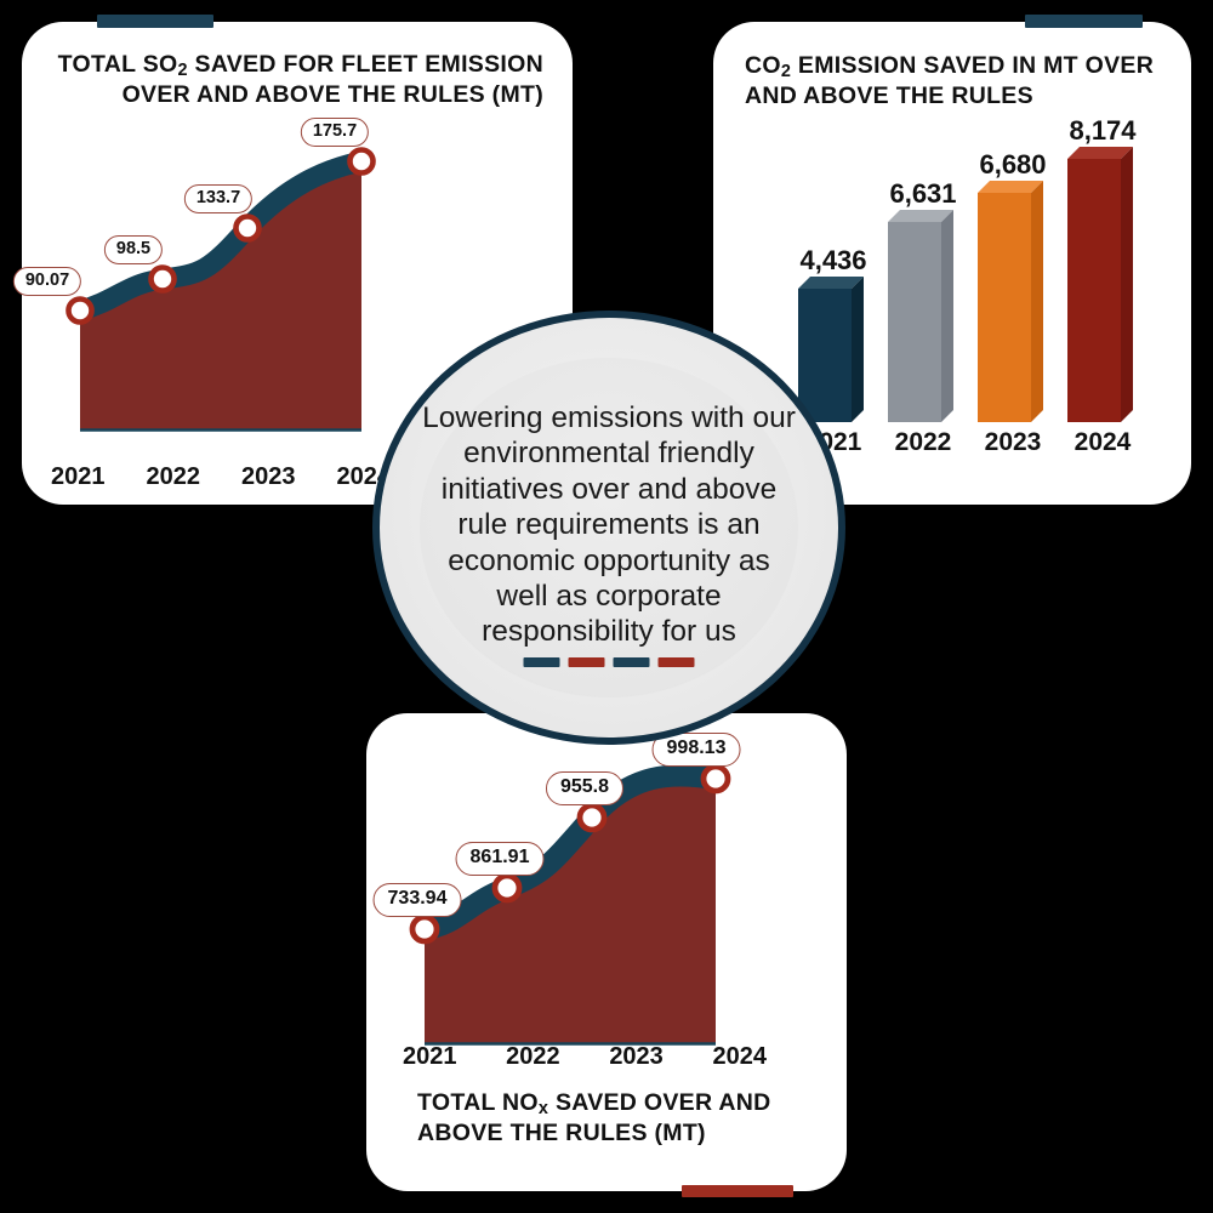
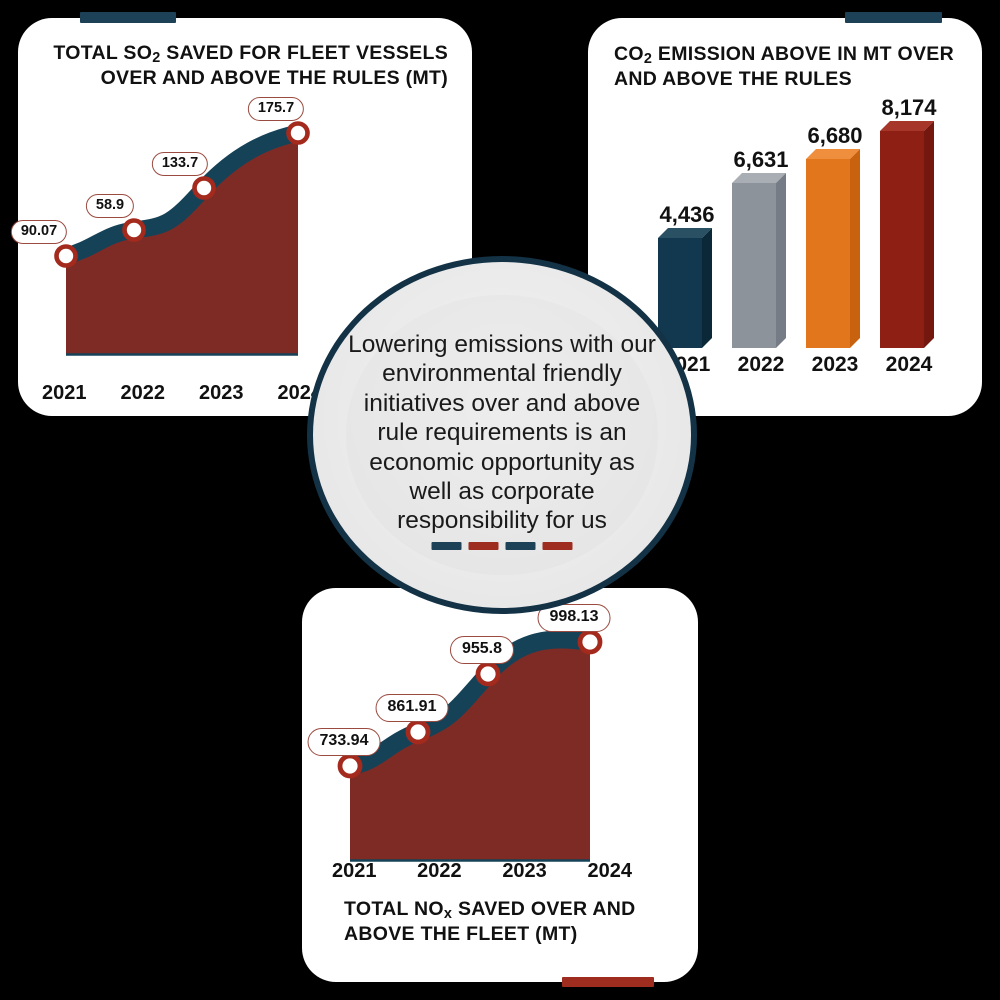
- TOTAL SO2 SAVED FOR FLEET EMISSION OVER AND ABOVE THE RULES (MT)
+ TOTAL SO2 SAVED FOR FLEET VESSELS OVER AND ABOVE THE RULES (MT)
  90.07
- 98.5
+ 58.9
  133.7
  175.7
  2021
  2022
  2023
  202
- CO2 EMISSION SAVED IN MT OVER AND ABOVE THE RULES
+ CO2 EMISSION ABOVE IN MT OVER AND ABOVE THE RULES
  4,436
  6,631
  6,680
  8,174
  2022
  2023
  2024
  733.94
  861.91
  955.8
  998.13
  2021
  2022
  2023
  2024
- TOTAL NOx SAVED OVER AND ABOVE THE RULES (MT)
+ TOTAL NOx SAVED OVER AND ABOVE THE FLEET (MT)
  Lowering emissions with our environmental friendly initiatives over and above rule requirements is an economic opportunity as well as corporate responsibility for us
